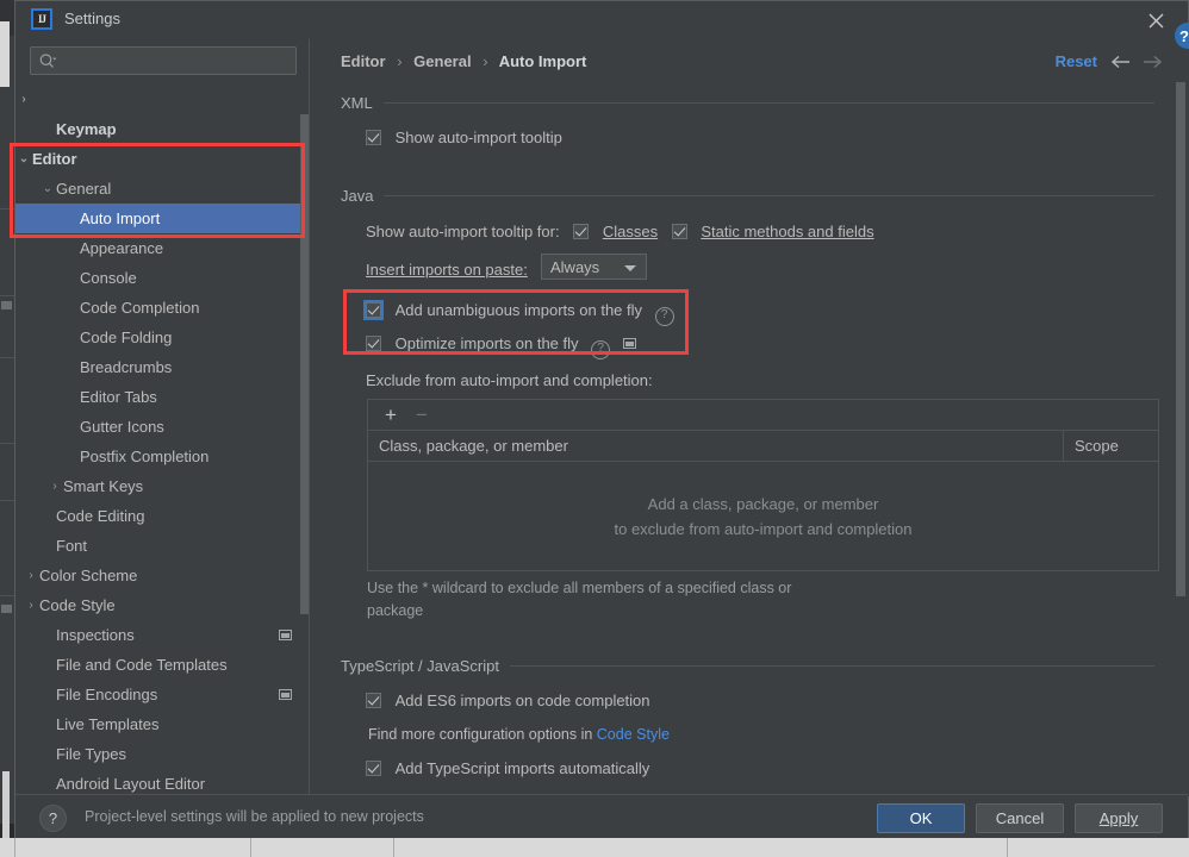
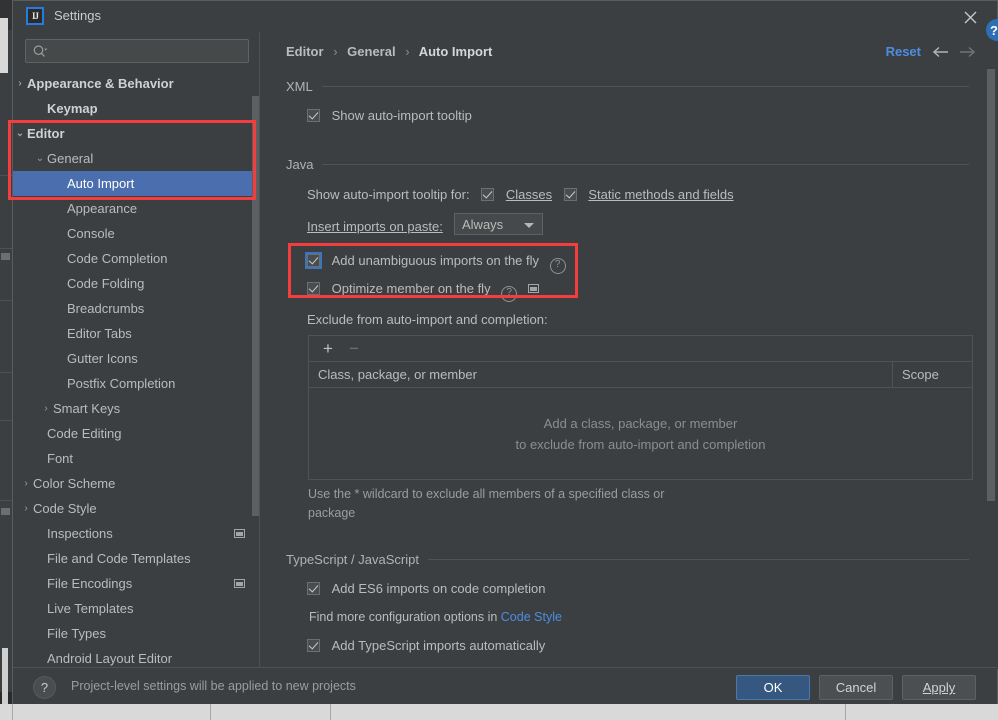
  IJ
  Settings
  ›
+ Appearance & Behavior
  Keymap
  ⌄
  Editor
  ⌄
  General
  Auto Import
  Appearance
  Console
  Code Completion
  Code Folding
  Breadcrumbs
  Editor Tabs
  Gutter Icons
  Postfix Completion
  ›
  Smart Keys
  Code Editing
  Font
  ›
  Color Scheme
  ›
  Code Style
  Inspections
  File and Code Templates
  File Encodings
  Live Templates
  File Types
  Android Layout Editor
  Editor › General › Auto Import
  Reset
  XML
  Show auto-import tooltip
  Java
  Show auto-import tooltip for: Classes Static methods and fields
  Insert imports on paste:
  Always
  Add unambiguous imports on the fly ?
- Optimize imports on the fly ?
+ Optimize member on the fly ?
  Exclude from auto-import and completion:
  +
  −
  Class, package, or member
  Scope
  Add a class, package, or member
  to exclude from auto-import and completion
  Use the * wildcard to exclude all members of a specified class or package
  TypeScript / JavaScript
  Add ES6 imports on code completion
  Find more configuration options in Code Style
  Add TypeScript imports automatically
  ?
  Project-level settings will be applied to new projects
  OK
  Cancel
  Apply
  ?
